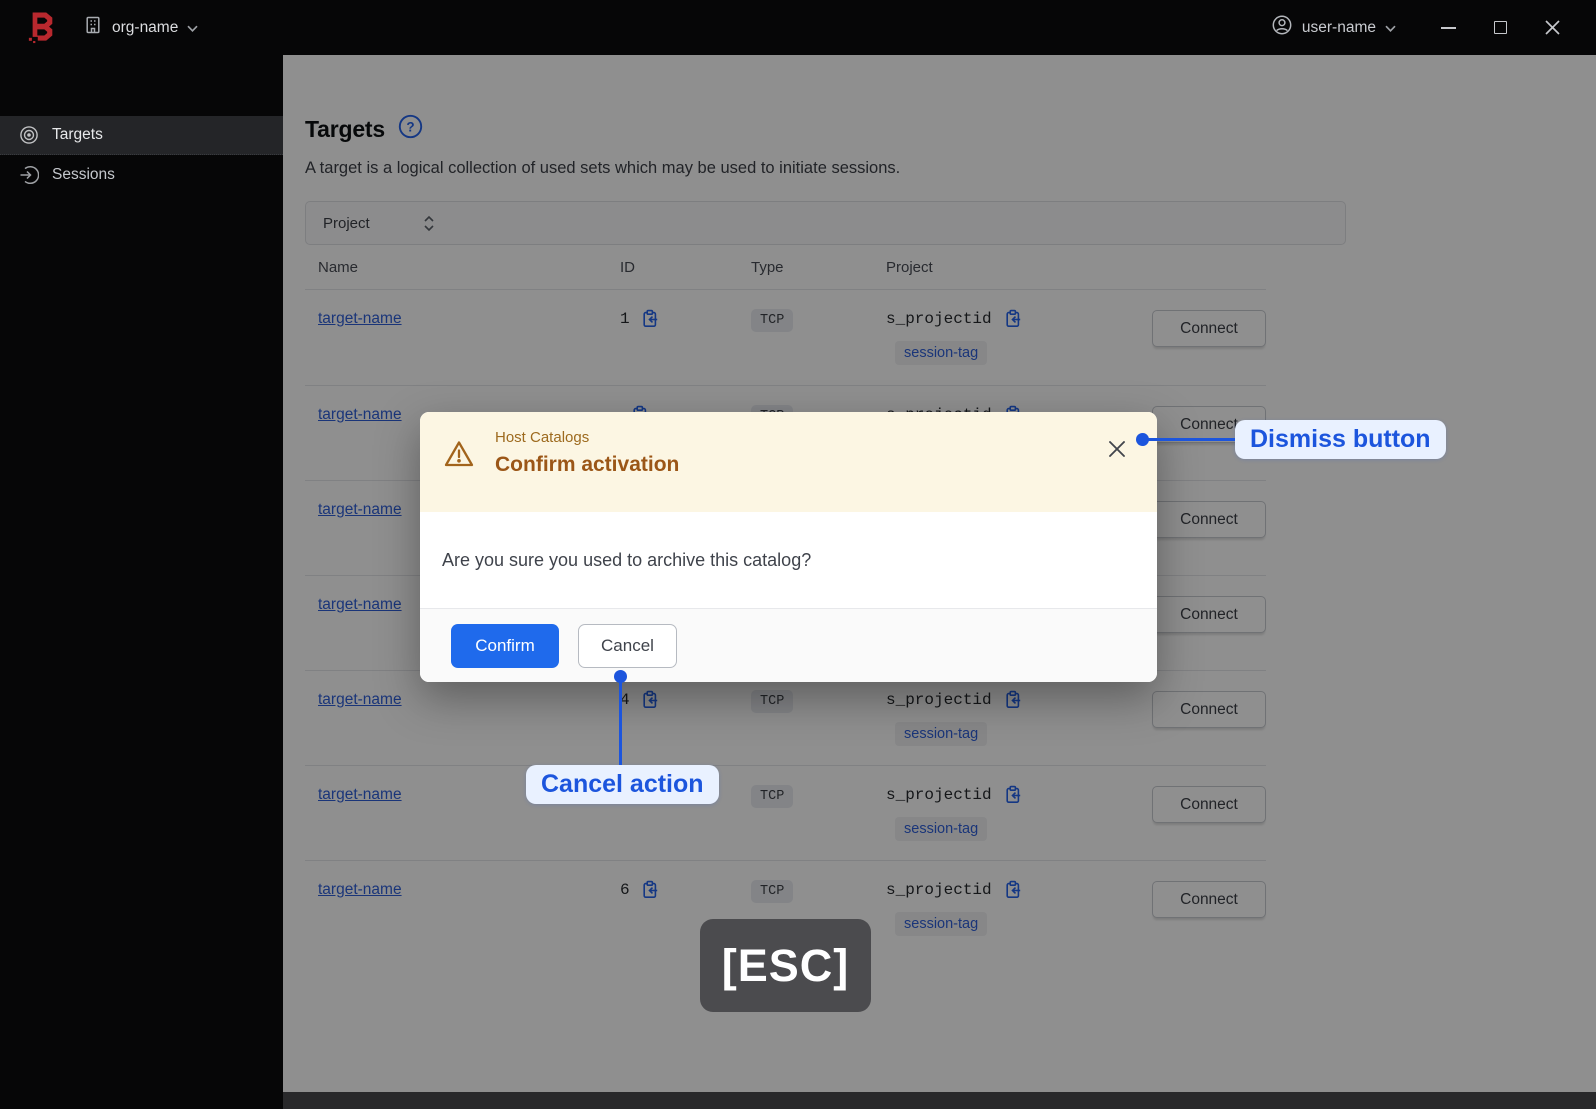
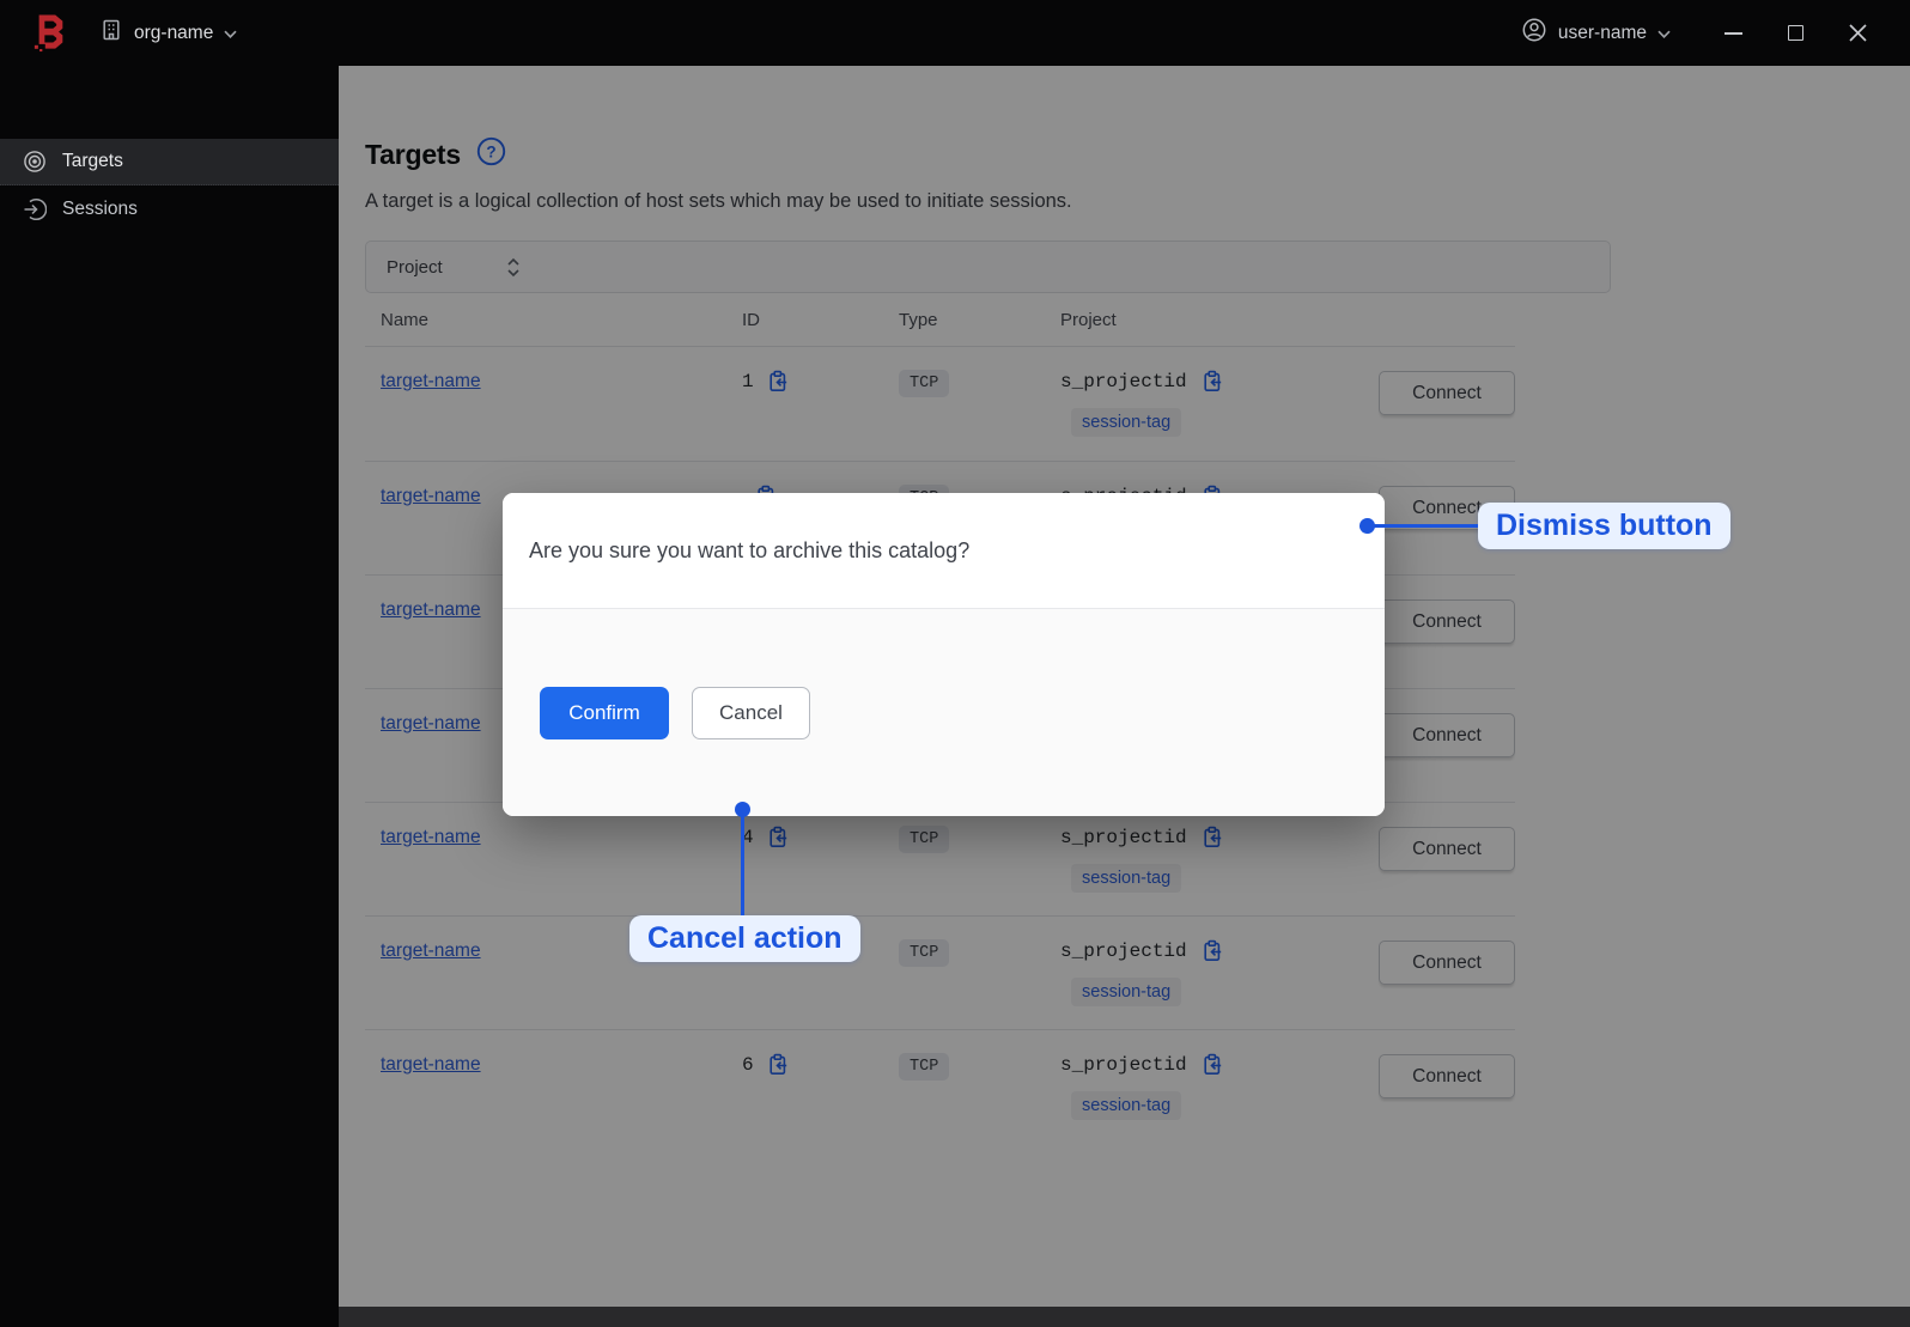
  org-name
  user-name
  Targets
  Sessions
  Targets
  ?
- A target is a logical collection of used sets which may be used to initiate sessions.
+ A target is a logical collection of host sets which may be used to initiate sessions.
  Project
  Name
  ID
  Type
  Project
  target-name
  1
  TCP
  s_projectid
  session-tag
  Connect
  target-name
  Connec
  target-name
  Connect
  target-name
  Connect
  target-name
  4
  TCP
  s_projectid
  session-tag
  Connect
  target-name
  TCP
  s_projectid
  session-tag
  Connect
  target-name
  6
  TCP
  s_projectid
  session-tag
  Connect
- Host Catalogs
- Confirm activation
- Are you sure you used to archive this catalog?
+ Are you sure you want to archive this catalog?
  Confirm
  Cancel
  Dismiss button
  Cancel action
- [ESC]
